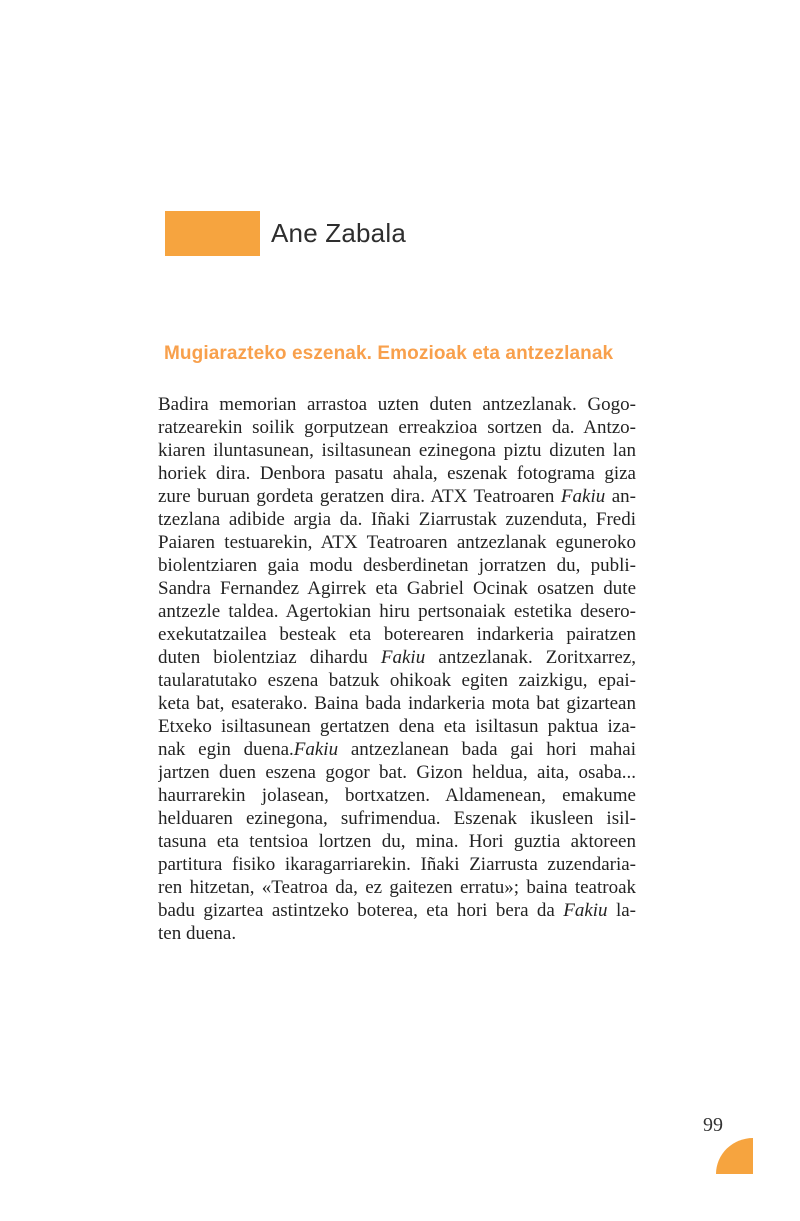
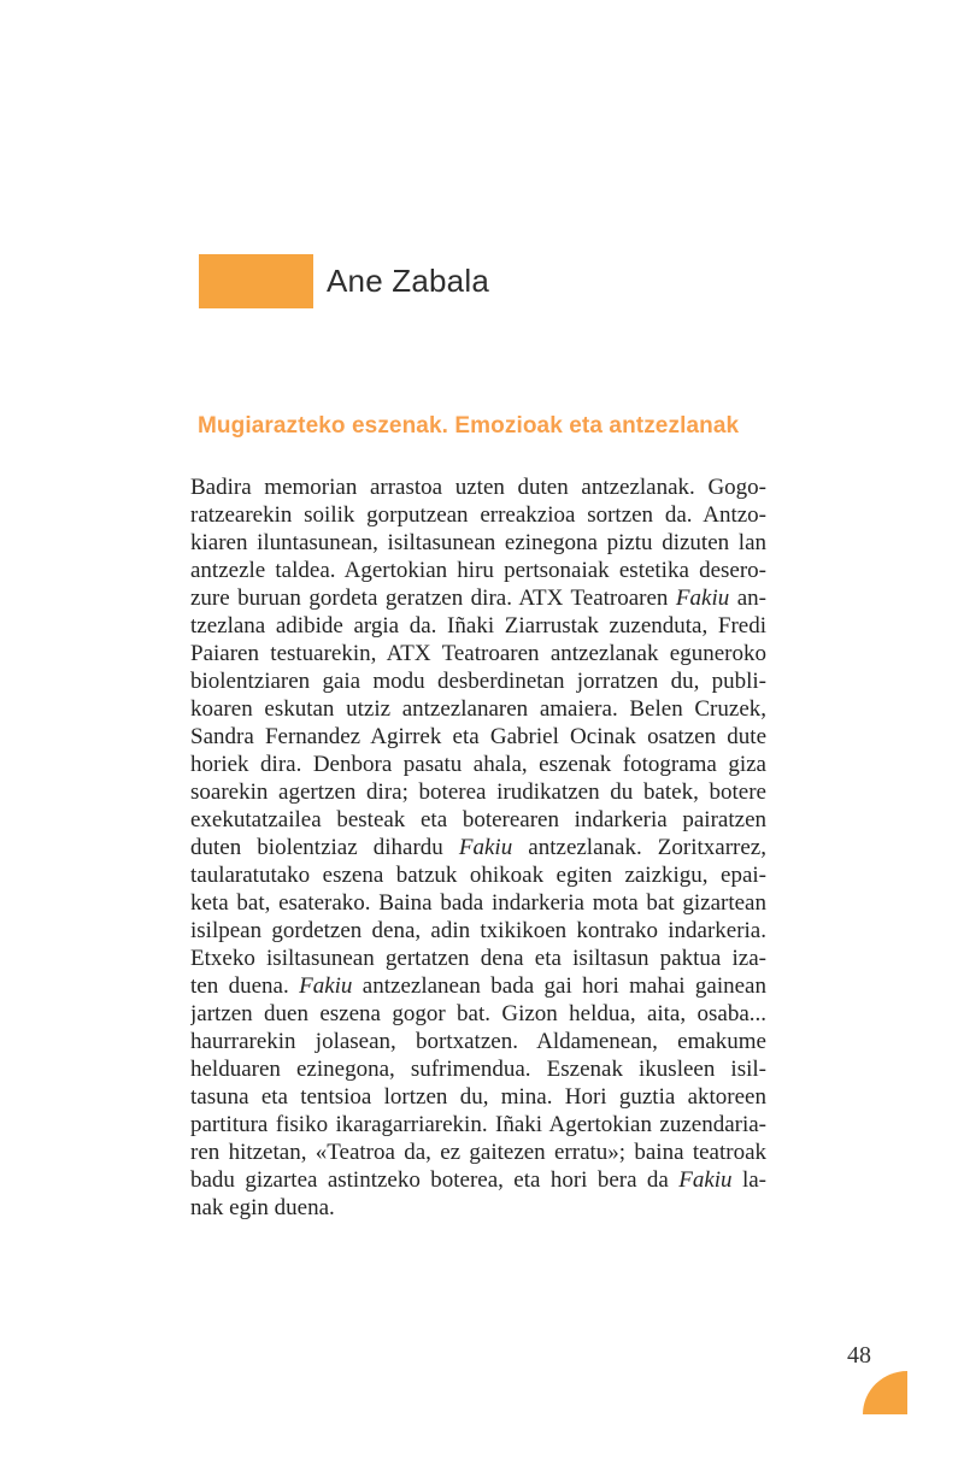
  Ane Zabala
  Mugiarazteko eszenak. Emozioak eta antzezlanak
  Badira memorian arrastoa uzten duten antzezlanak. Gogo-
  ratzearekin soilik gorputzean erreakzioa sortzen da. Antzo-
  kiaren iluntasunean, isiltasunean ezinegona piztu dizuten lan
- horiek dira. Denbora pasatu ahala, eszenak fotograma giza
+ antzezle taldea. Agertokian hiru pertsonaiak estetika desero-
  zure buruan gordeta geratzen dira. ATX Teatroaren Fakiu an-
  tzezlana adibide argia da. Iñaki Ziarrustak zuzenduta, Fredi
  Paiaren testuarekin, ATX Teatroaren antzezlanak eguneroko
  biolentziaren gaia modu desberdinetan jorratzen du, publi-
+ koaren eskutan utziz antzezlanaren amaiera. Belen Cruzek,
  Sandra Fernandez Agirrek eta Gabriel Ocinak osatzen dute
- antzezle taldea. Agertokian hiru pertsonaiak estetika desero-
+ horiek dira. Denbora pasatu ahala, eszenak fotograma giza
+ soarekin agertzen dira; boterea irudikatzen du batek, botere
  exekutatzailea besteak eta boterearen indarkeria pairatzen
  duten biolentziaz dihardu Fakiu antzezlanak. Zoritxarrez,
  taularatutako eszena batzuk ohikoak egiten zaizkigu, epai-
  keta bat, esaterako. Baina bada indarkeria mota bat gizartean
+ isilpean gordetzen dena, adin txikikoen kontrako indarkeria.
  Etxeko isiltasunean gertatzen dena eta isiltasun paktua iza-
- nak egin duena.Fakiu antzezlanean bada gai hori mahai
+ ten duena. Fakiu antzezlanean bada gai hori mahai gainean
  jartzen duen eszena gogor bat. Gizon heldua, aita, osaba...
  haurrarekin jolasean, bortxatzen. Aldamenean, emakume
  helduaren ezinegona, sufrimendua. Eszenak ikusleen isil-
  tasuna eta tentsioa lortzen du, mina. Hori guztia aktoreen
- partitura fisiko ikaragarriarekin. Iñaki Ziarrusta zuzendaria-
+ partitura fisiko ikaragarriarekin. Iñaki Agertokian zuzendaria-
  ren hitzetan, «Teatroa da, ez gaitezen erratu»; baina teatroak
  badu gizartea astintzeko boterea, eta hori bera da Fakiu la-
- ten duena.
+ nak egin duena.
- 99
+ 48
